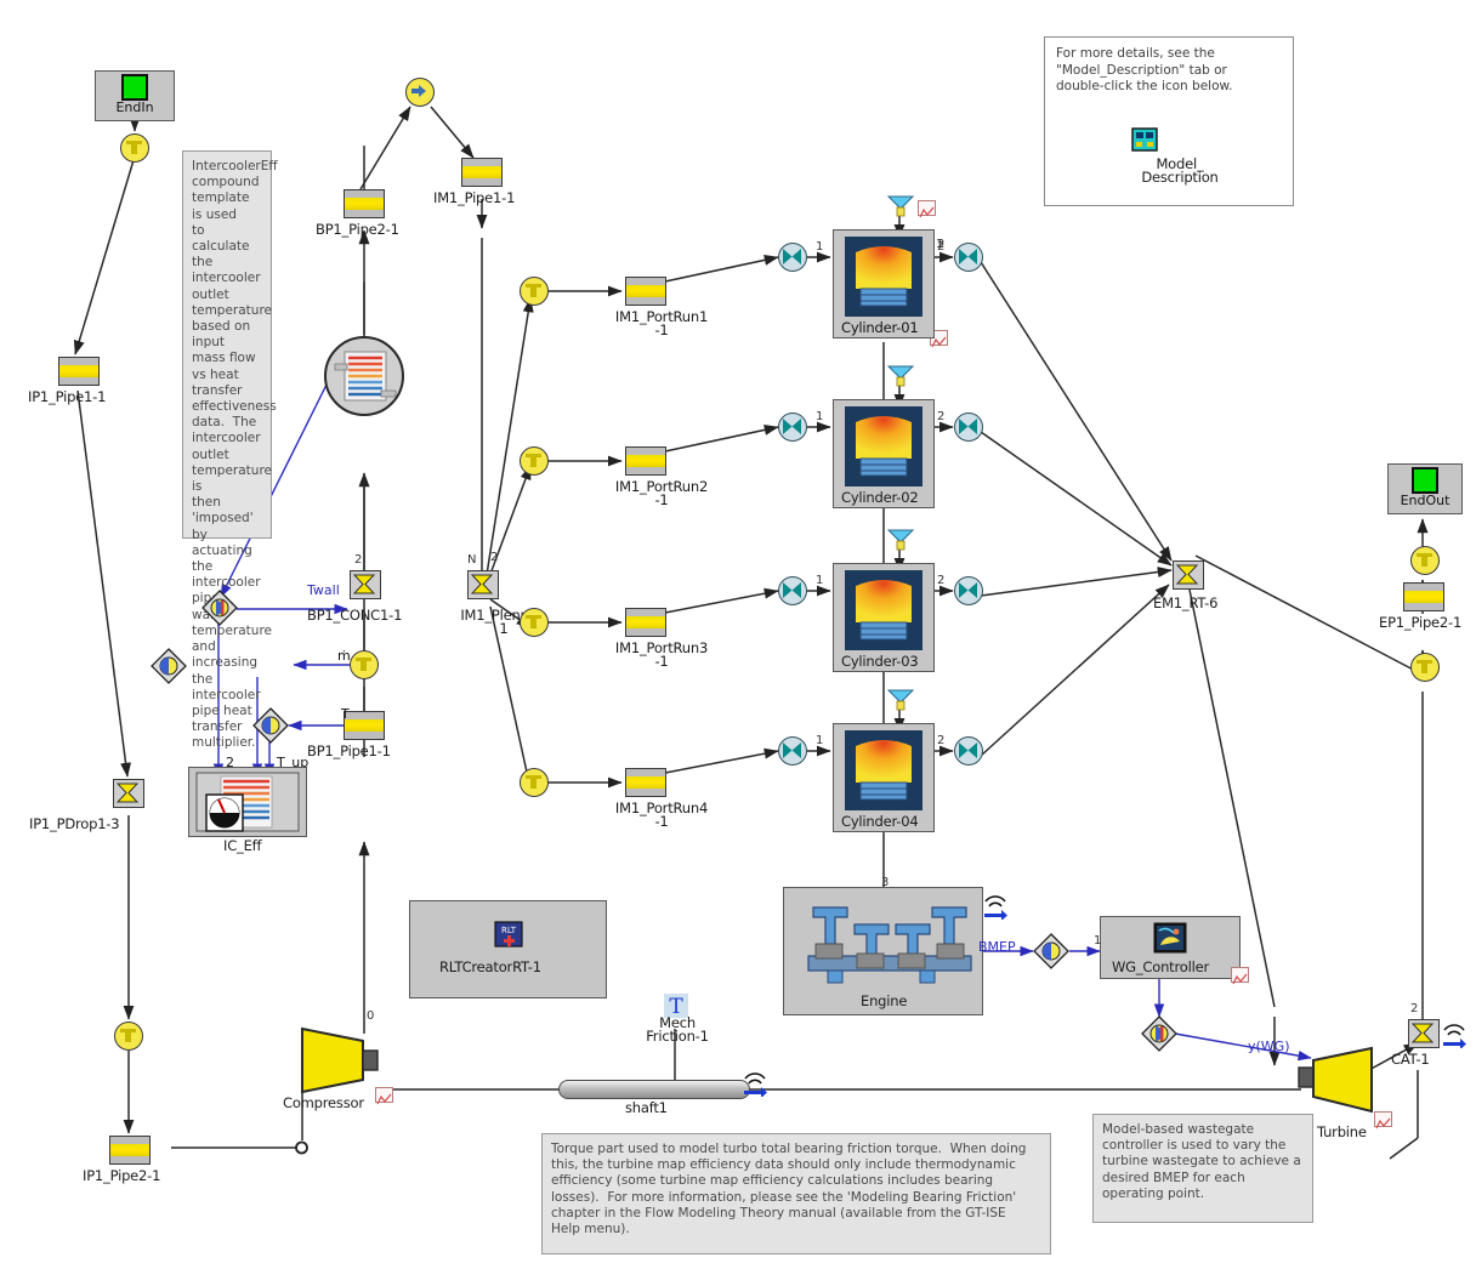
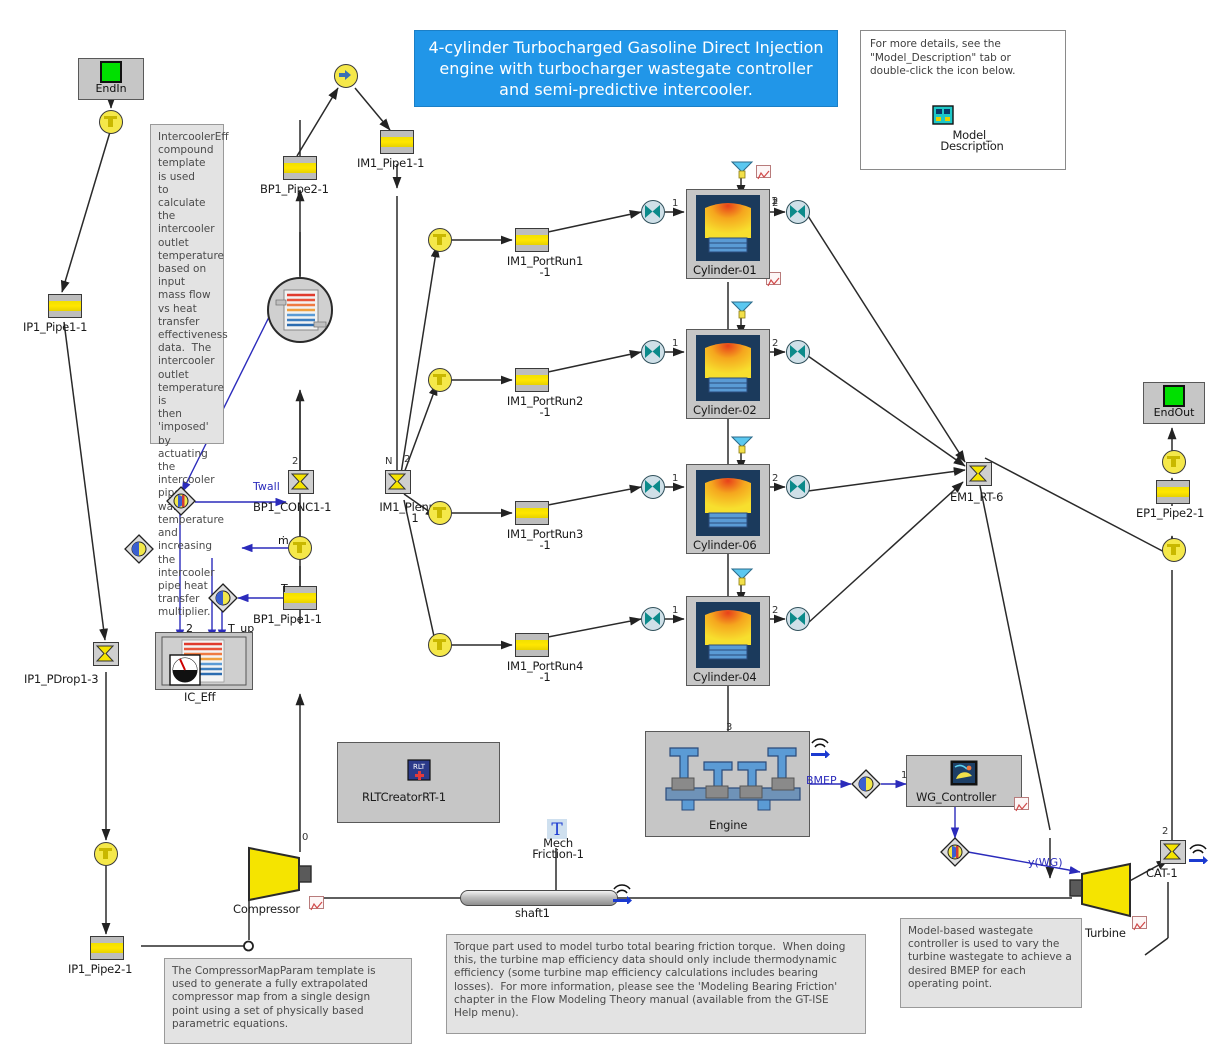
+ 4-cylinder Turbocharged Gasoline Direct Injection engine with turbocharger wastegate controller and semi-predictive intercooler.
  For more details, see the
  "Model_Description" tab or
  double-click the icon below.
  Model_
  Description
  IntercoolerEff
  compound
  template is used
  to calculate the
  intercooler outlet
  temperature
  based on input
  mass flow vs heat
  transfer
  effectiveness
  data. The
  intercooler outlet
  temperature is
  then 'imposed' by
  actuating the
  intercooler pip
  wa temperature
  and increasing
  the intercooler
  pipe heat transfer
  multiplier.
+ The CompressorMapParam template is
+ used to generate a fully extrapolated
+ compressor map from a single design
+ point using a set of physically based
+ parametric equations.
  Torque part used to model turbo total bearing friction torque. When doing
  this, the turbine map efficiency data should only include thermodynamic
  efficiency (some turbine map efficiency calculations includes bearing
  losses). For more information, please see the 'Modeling Bearing Friction'
  chapter in the Flow Modeling Theory manual (available from the GT-ISE
  Help menu).
  Model-based wastegate
  controller is used to vary the
  turbine wastegate to achieve a
  desired BMEP for each
  operating point.
  EndIn
  IP1_Pipe1-1
  IP1_PDrop1-3
  IP1_Pipe2-1
  BP1_Pipe2-1
  2
  BP1_CONC1-1
  BP1_Pipe1-1
  Twall
  ṁ
  T
  T_up
  2
  IC_Eff
  IM1_Pipe1-1
  N
  2
  IM1_Plen
  1
  IM1_PortRun1
  -1
  IM1_PortRun2
  -1
  IM1_PortRun3
  -1
  IM1_PortRun4
  -1
  Cylinder-01
  1
  2
  Cylinder-02
- Cylinder-03
+ Cylinder-06
  Cylinder-04
  EM1_RT-6
  EndOut
  EP1_Pipe2-1
  2
  CAT-1
  Engine
  3
  BMEP
  WG_Controller
  1
  y(WG)
  RLT
  RLTCreatorRT-1
  T
  Mech
  Friction-1
  shaft1
  Compressor
  0
  Turbine
  1
  1
  2
  1
  2
  1
  2
